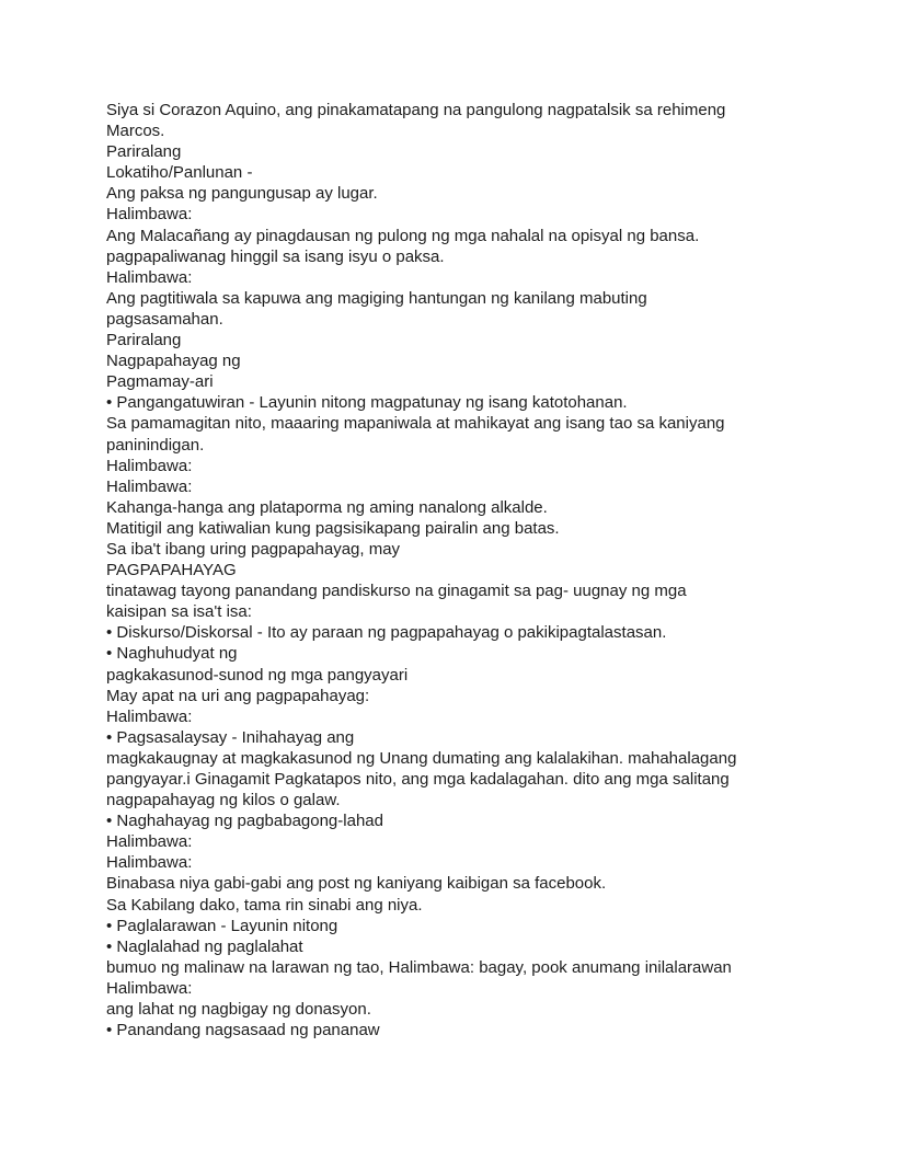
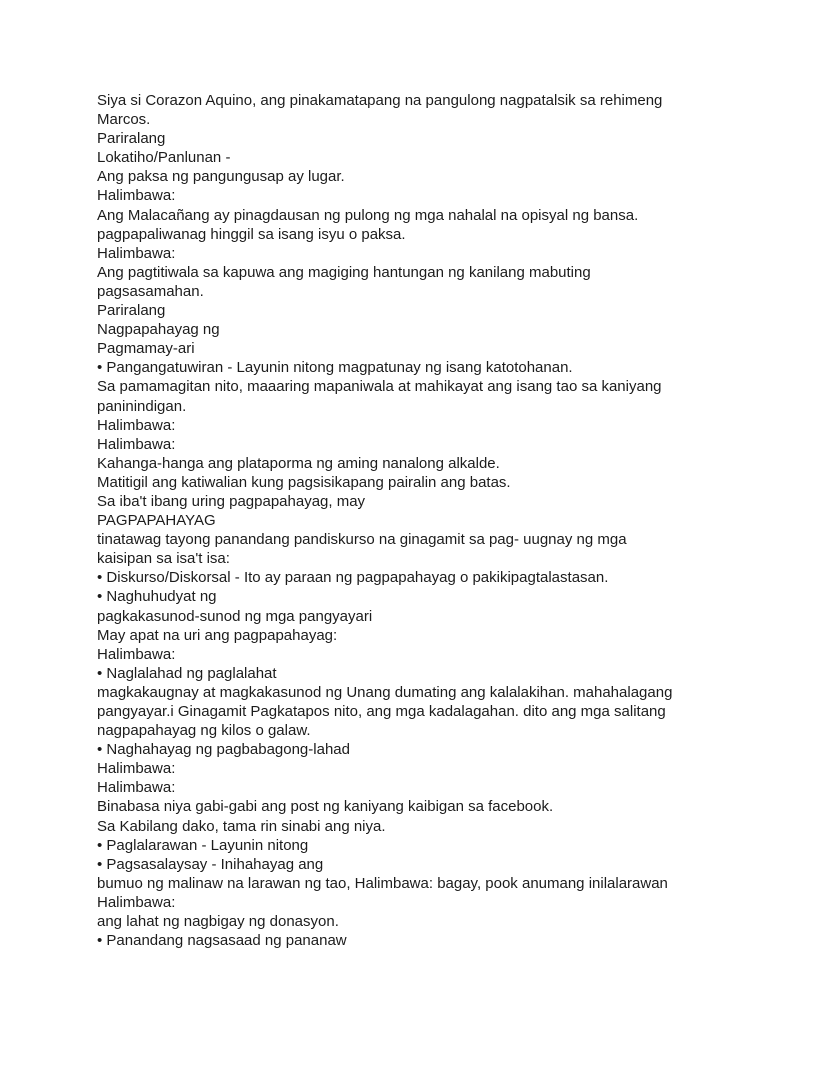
  Siya si Corazon Aquino, ang pinakamatapang na pangulong nagpatalsik sa rehimeng
  Marcos.
  Pariralang
  Lokatiho/Panlunan -
  Ang paksa ng pangungusap ay lugar.
  Halimbawa:
  Ang Malacañang ay pinagdausan ng pulong ng mga nahalal na opisyal ng bansa.
  pagpapaliwanag hinggil sa isang isyu o paksa.
  Halimbawa:
  Ang pagtitiwala sa kapuwa ang magiging hantungan ng kanilang mabuting
  pagsasamahan.
  Pariralang
  Nagpapahayag ng
  Pagmamay-ari
  • Pangangatuwiran - Layunin nitong magpatunay ng isang katotohanan.
  Sa pamamagitan nito, maaaring mapaniwala at mahikayat ang isang tao sa kaniyang
  paninindigan.
  Halimbawa:
  Halimbawa:
  Kahanga-hanga ang plataporma ng aming nanalong alkalde.
  Matitigil ang katiwalian kung pagsisikapang pairalin ang batas.
  Sa iba't ibang uring pagpapahayag, may
  PAGPAPAHAYAG
  tinatawag tayong panandang pandiskurso na ginagamit sa pag- uugnay ng mga
  kaisipan sa isa't isa:
  • Diskurso/Diskorsal - Ito ay paraan ng pagpapahayag o pakikipagtalastasan.
  • Naghuhudyat ng
  pagkakasunod-sunod ng mga pangyayari
  May apat na uri ang pagpapahayag:
  Halimbawa:
- • Pagsasalaysay - Inihahayag ang
+ • Naglalahad ng paglalahat
  magkakaugnay at magkakasunod ng Unang dumating ang kalalakihan. mahahalagang
  pangyayar.i Ginagamit Pagkatapos nito, ang mga kadalagahan. dito ang mga salitang
  nagpapahayag ng kilos o galaw.
  • Naghahayag ng pagbabagong-lahad
  Halimbawa:
  Halimbawa:
  Binabasa niya gabi-gabi ang post ng kaniyang kaibigan sa facebook.
  Sa Kabilang dako, tama rin sinabi ang niya.
  • Paglalarawan - Layunin nitong
- • Naglalahad ng paglalahat
+ • Pagsasalaysay - Inihahayag ang
  bumuo ng malinaw na larawan ng tao, Halimbawa: bagay, pook anumang inilalarawan
  Halimbawa:
  ang lahat ng nagbigay ng donasyon.
  • Panandang nagsasaad ng pananaw
